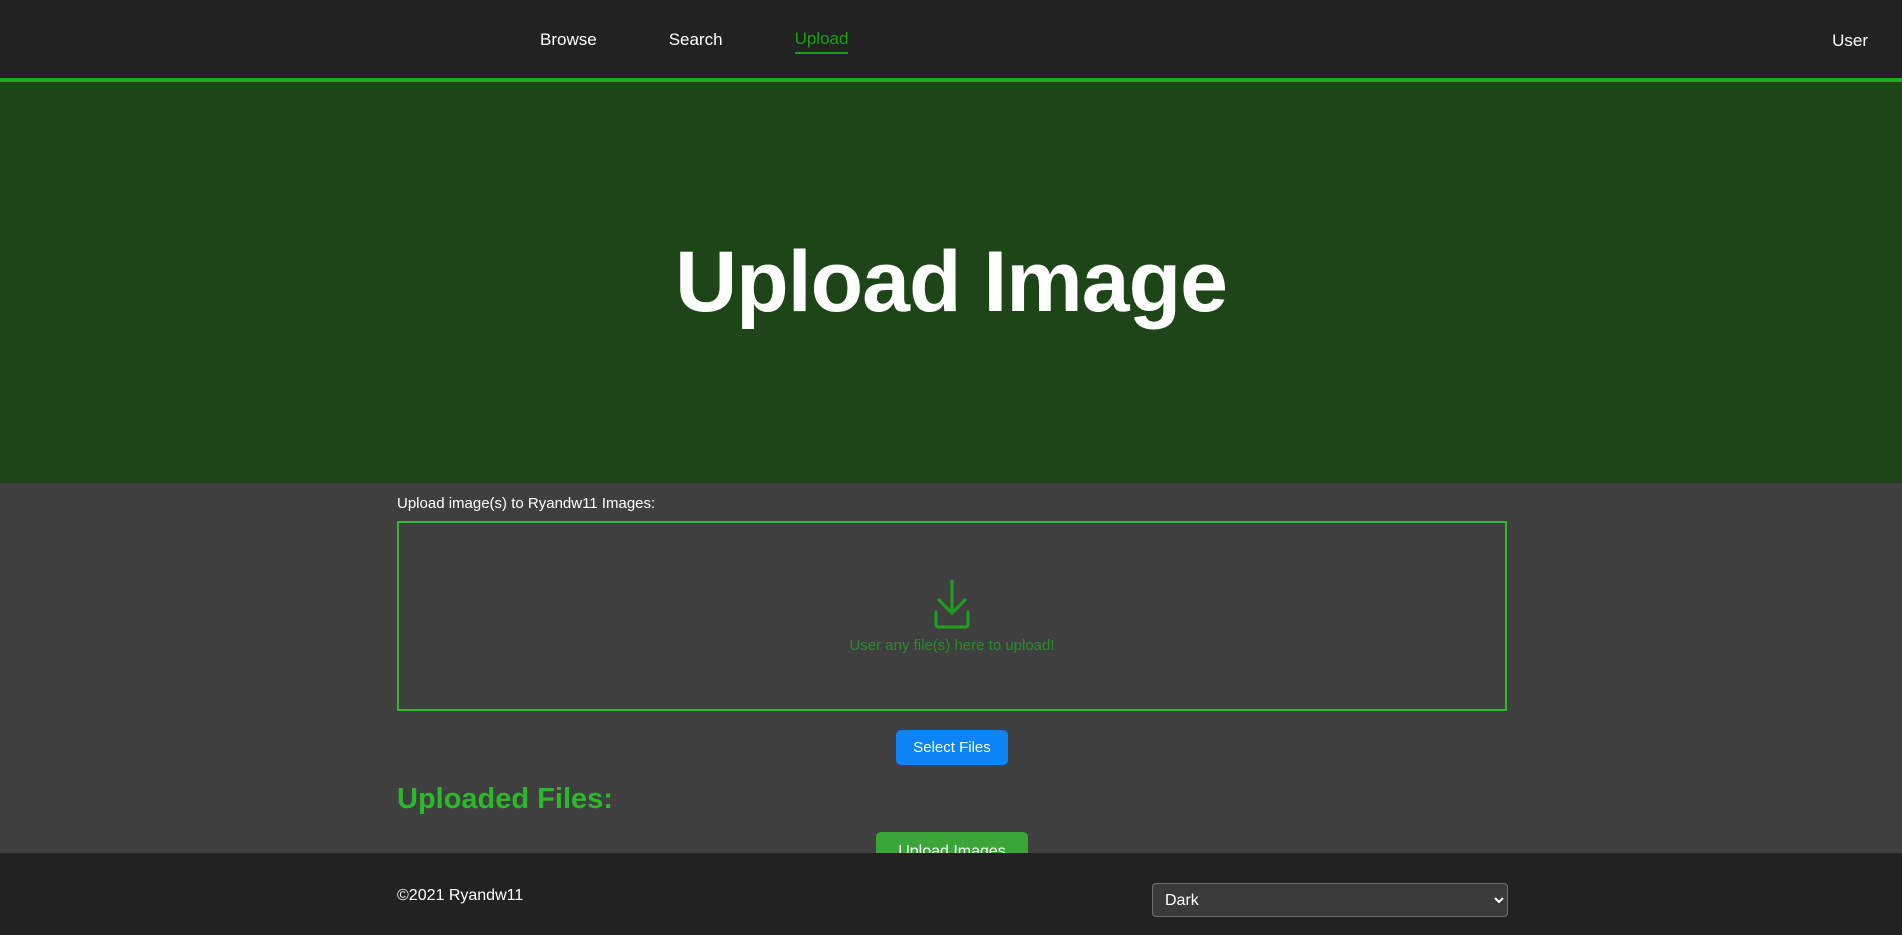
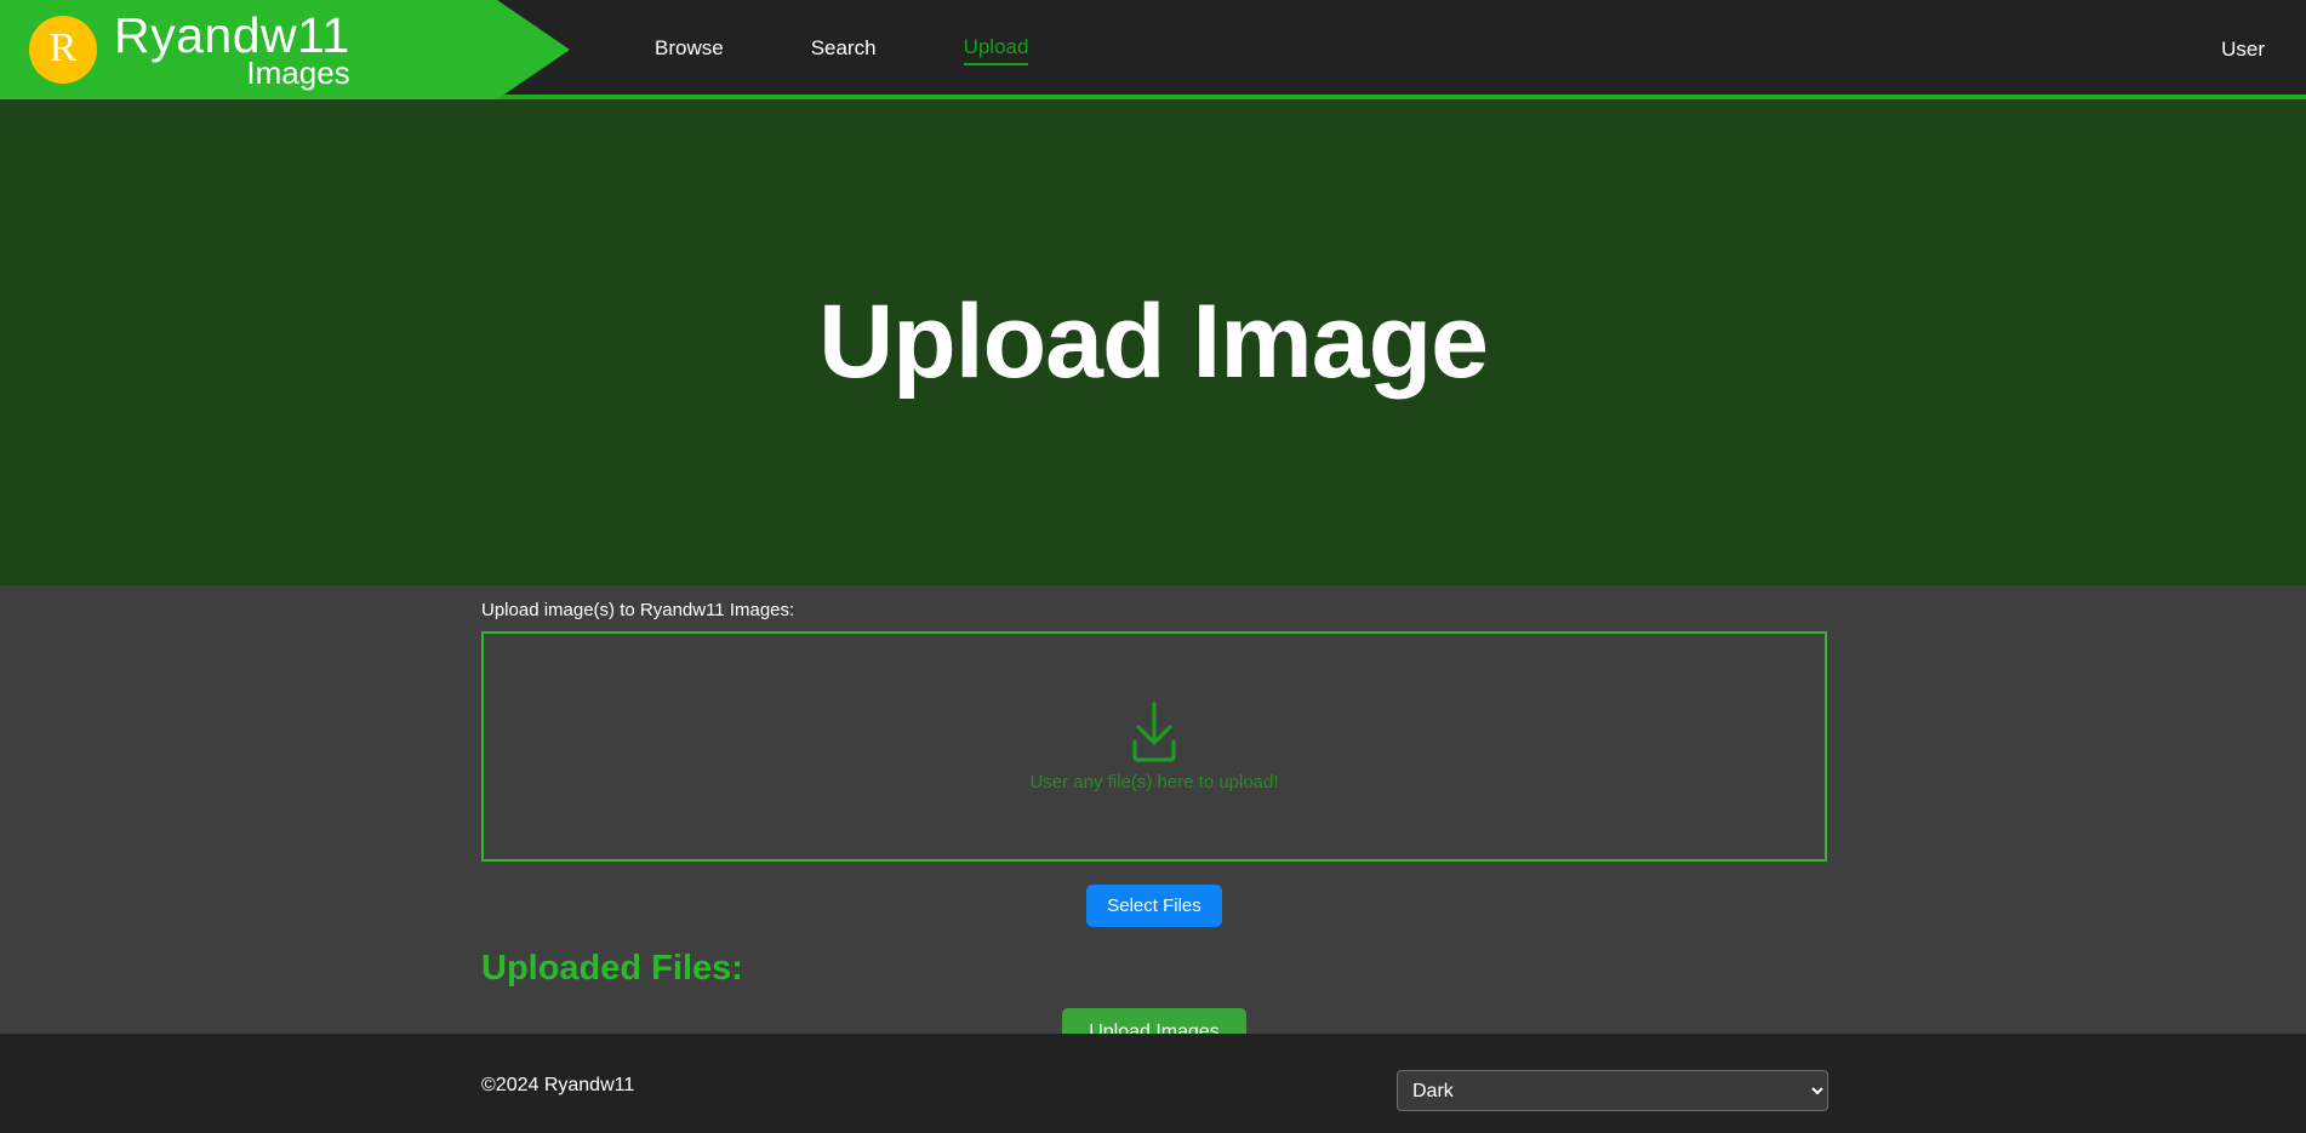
+ R
+ Ryandw11
+ Images
  Browse
  Search
  Upload
  User
  Upload Image
  Upload image(s) to Ryandw11 Images:
  User any file(s) here to upload!
  Select Files
  Uploaded Files:
  Upload Images
- ©2021 Ryandw11
+ ©2024 Ryandw11
  Dark
